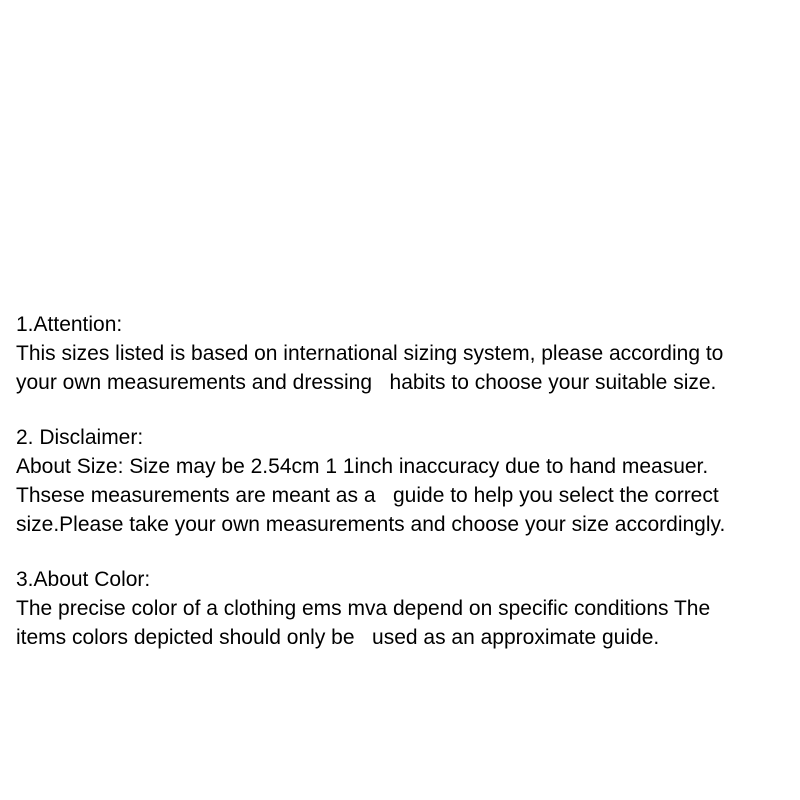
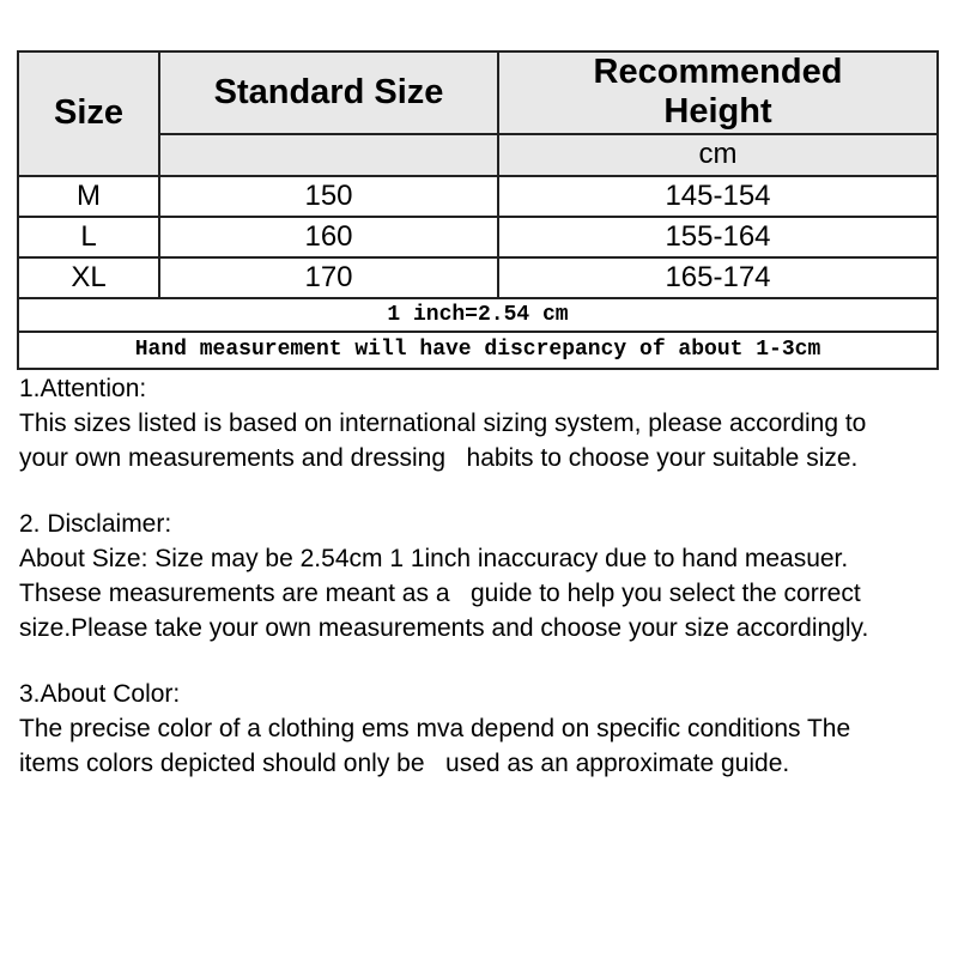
+ Size	Standard Size	Recommended Height
+ 	cm
+ M	150	145-154
+ L	160	155-164
+ XL	170	165-174
+ 1 inch=2.54 cm
+ Hand measurement will have discrepancy of about 1-3cm
  1.Attention:
  This sizes listed is based on international sizing system, please according to
  your own measurements and dressing habits to choose your suitable size.
  2. Disclaimer:
  About Size: Size may be 2.54cm 1 1inch inaccuracy due to hand measuer.
  Thsese measurements are meant as a guide to help you select the correct
  size.Please take your own measurements and choose your size accordingly.
  3.About Color:
  The precise color of a clothing ems mva depend on specific conditions The
  items colors depicted should only be used as an approximate guide.
